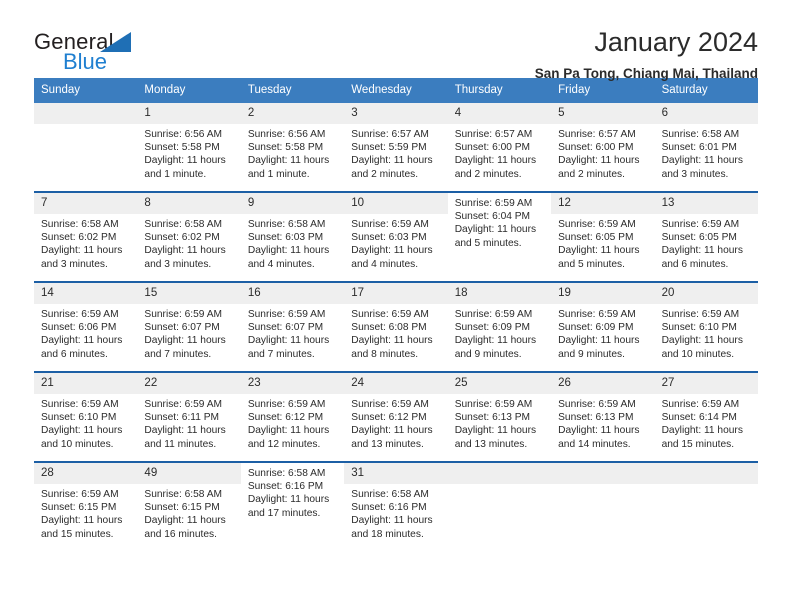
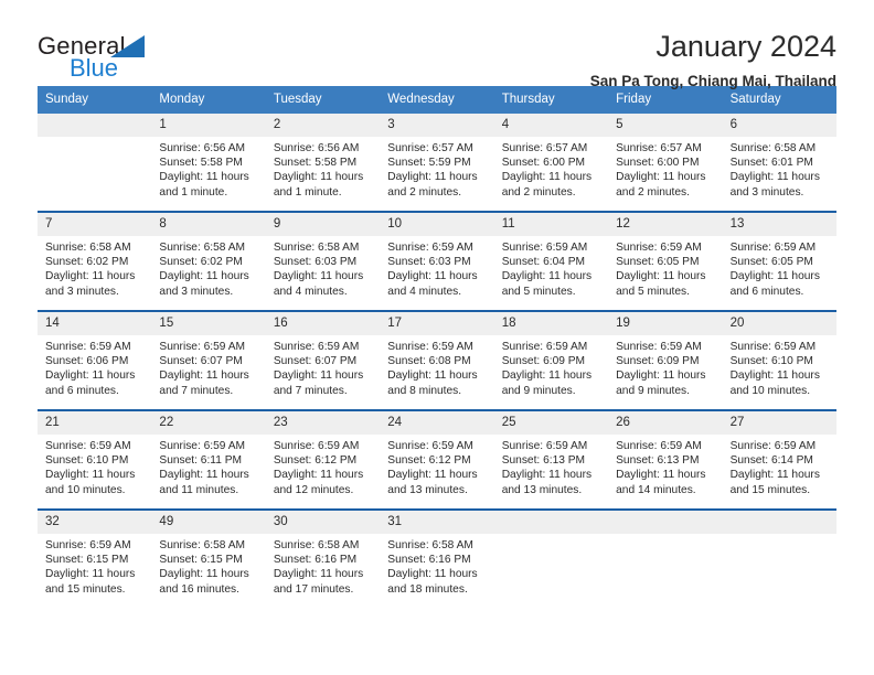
  General
  Blue
  January 2024
  San Pa Tong, Chiang Mai, Thailand
  Sunday
  Monday
  Tuesday
  Wednesday
  Thursday
  Friday
  Saturday
  1
  Sunrise: 6:56 AM
  Sunset: 5:58 PM
  Daylight: 11 hours
  and 1 minute.
  2
  Sunrise: 6:56 AM
  Sunset: 5:58 PM
  Daylight: 11 hours
  and 1 minute.
  3
  Sunrise: 6:57 AM
  Sunset: 5:59 PM
  Daylight: 11 hours
  and 2 minutes.
  4
  Sunrise: 6:57 AM
  Sunset: 6:00 PM
  Daylight: 11 hours
  and 2 minutes.
  5
  Sunrise: 6:57 AM
  Sunset: 6:00 PM
  Daylight: 11 hours
  and 2 minutes.
  6
  Sunrise: 6:58 AM
  Sunset: 6:01 PM
  Daylight: 11 hours
  and 3 minutes.
  7
  Sunrise: 6:58 AM
  Sunset: 6:02 PM
  Daylight: 11 hours
  and 3 minutes.
  8
  Sunrise: 6:58 AM
  Sunset: 6:02 PM
  Daylight: 11 hours
  and 3 minutes.
  9
  Sunrise: 6:58 AM
  Sunset: 6:03 PM
  Daylight: 11 hours
  and 4 minutes.
  10
  Sunrise: 6:59 AM
  Sunset: 6:03 PM
  Daylight: 11 hours
  and 4 minutes.
+ 11
  Sunrise: 6:59 AM
  Sunset: 6:04 PM
  Daylight: 11 hours
  and 5 minutes.
  12
  Sunrise: 6:59 AM
  Sunset: 6:05 PM
  Daylight: 11 hours
  and 5 minutes.
  13
  Sunrise: 6:59 AM
  Sunset: 6:05 PM
  Daylight: 11 hours
  and 6 minutes.
  14
  Sunrise: 6:59 AM
  Sunset: 6:06 PM
  Daylight: 11 hours
  and 6 minutes.
  15
  Sunrise: 6:59 AM
  Sunset: 6:07 PM
  Daylight: 11 hours
  and 7 minutes.
  16
  Sunrise: 6:59 AM
  Sunset: 6:07 PM
  Daylight: 11 hours
  and 7 minutes.
  17
  Sunrise: 6:59 AM
  Sunset: 6:08 PM
  Daylight: 11 hours
  and 8 minutes.
  18
  Sunrise: 6:59 AM
  Sunset: 6:09 PM
  Daylight: 11 hours
  and 9 minutes.
  19
  Sunrise: 6:59 AM
  Sunset: 6:09 PM
  Daylight: 11 hours
  and 9 minutes.
  20
  Sunrise: 6:59 AM
  Sunset: 6:10 PM
  Daylight: 11 hours
  and 10 minutes.
  21
  Sunrise: 6:59 AM
  Sunset: 6:10 PM
  Daylight: 11 hours
  and 10 minutes.
  22
  Sunrise: 6:59 AM
  Sunset: 6:11 PM
  Daylight: 11 hours
  and 11 minutes.
  23
  Sunrise: 6:59 AM
  Sunset: 6:12 PM
  Daylight: 11 hours
  and 12 minutes.
  24
  Sunrise: 6:59 AM
  Sunset: 6:12 PM
  Daylight: 11 hours
  and 13 minutes.
  25
  Sunrise: 6:59 AM
  Sunset: 6:13 PM
  Daylight: 11 hours
  and 13 minutes.
  26
  Sunrise: 6:59 AM
  Sunset: 6:13 PM
  Daylight: 11 hours
  and 14 minutes.
  27
  Sunrise: 6:59 AM
  Sunset: 6:14 PM
  Daylight: 11 hours
  and 15 minutes.
- 28
+ 32
  Sunrise: 6:59 AM
  Sunset: 6:15 PM
  Daylight: 11 hours
  and 15 minutes.
  49
  Sunrise: 6:58 AM
  Sunset: 6:15 PM
  Daylight: 11 hours
  and 16 minutes.
+ 30
  Sunrise: 6:58 AM
  Sunset: 6:16 PM
  Daylight: 11 hours
  and 17 minutes.
  31
  Sunrise: 6:58 AM
  Sunset: 6:16 PM
  Daylight: 11 hours
  and 18 minutes.
